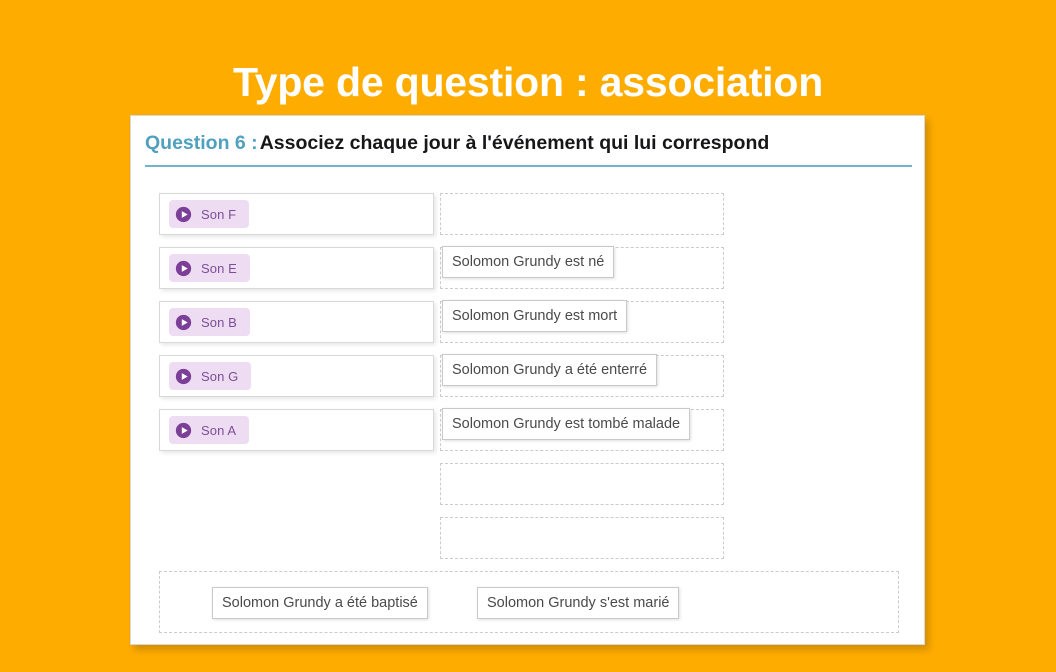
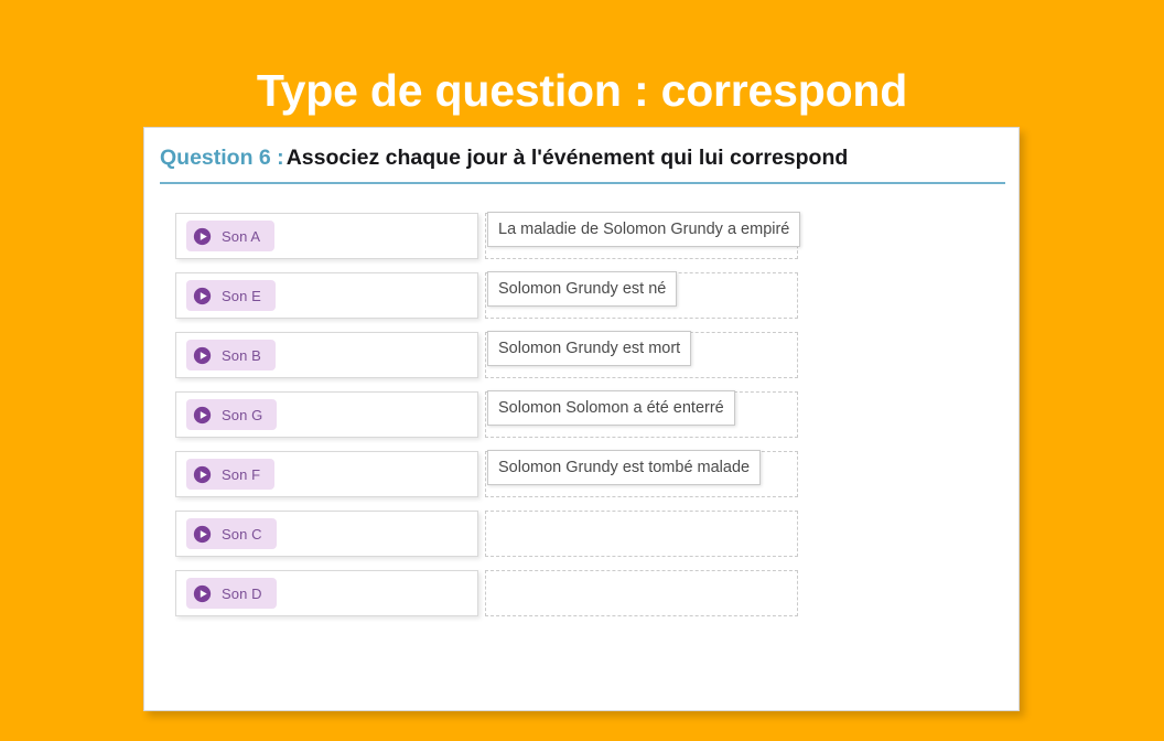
- Type de question : association
+ Type de question : correspond
  Question 6 :Associez chaque jour à l'événement qui lui correspond
- Son F
+ Son A
  Son E
  Son B
  Son G
- Son A
+ Son F
+ Son C
+ Son D
+ La maladie de Solomon Grundy a empiré
  Solomon Grundy est né
  Solomon Grundy est mort
- Solomon Grundy a été enterré
+ Solomon Solomon a été enterré
  Solomon Grundy est tombé malade
- Solomon Grundy a été baptisé
- Solomon Grundy s'est marié
